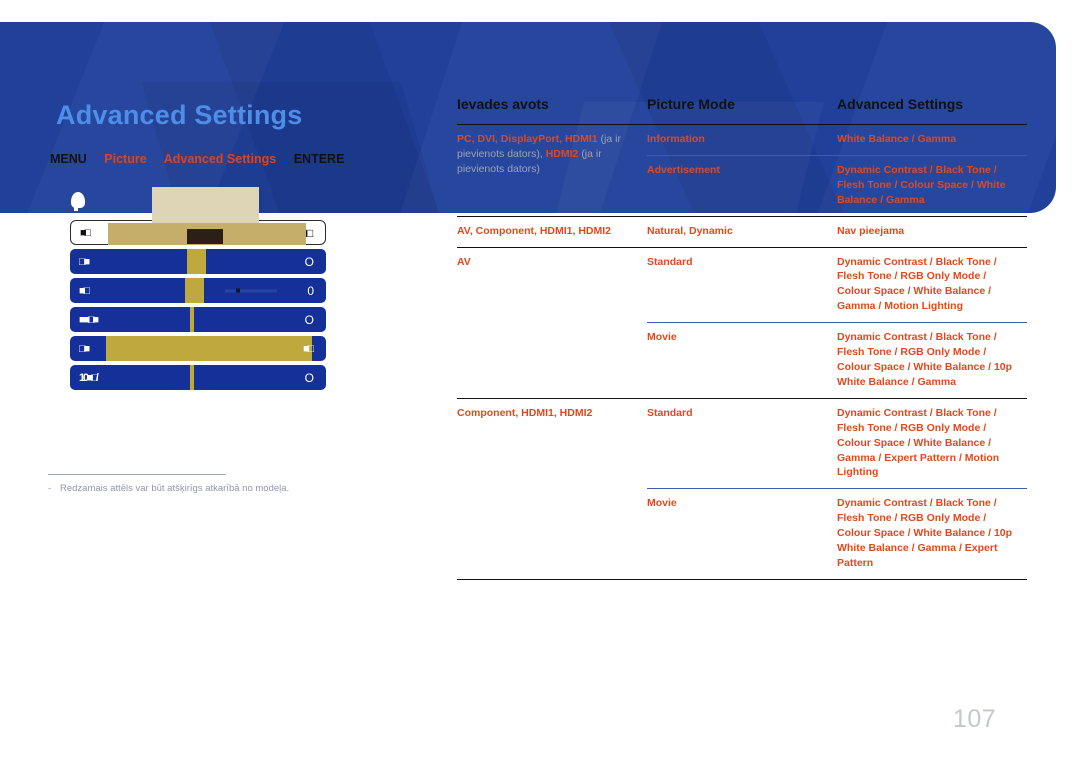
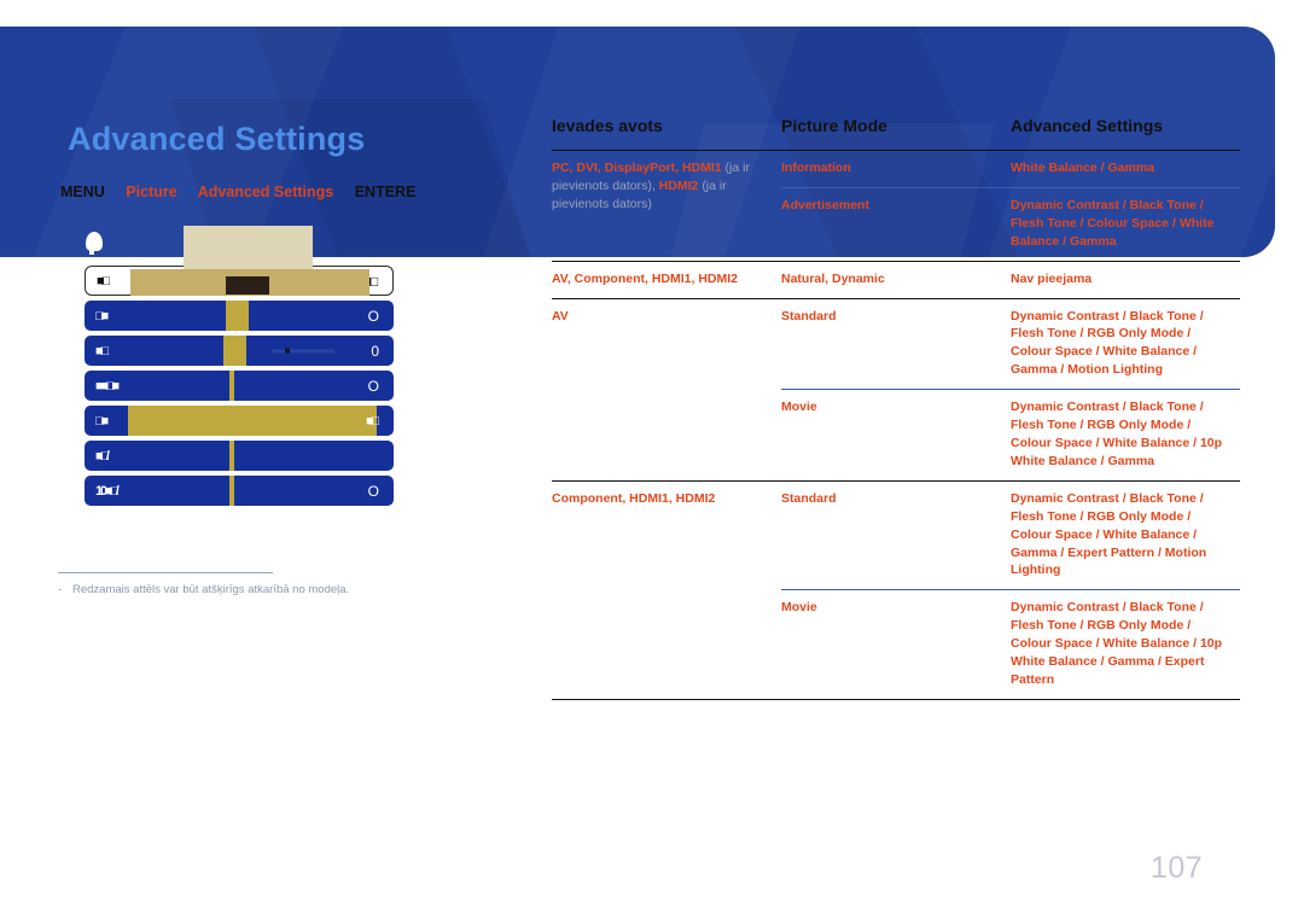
  Advanced Settings
  MENU Picture Advanced Settings ENTERE
  ■□
  □■
  O
  ■□
  0
  ■■□■
  O
  □■
  ■□
+ ■□/
  10■□/
  O
  - Redzamais attēls var būt atšķirīgs atkarībā no modeļa.
  Ievades avots	Picture Mode	Advanced Settings
  PC, DVI, DisplayPort, HDMI1 (ja ir pievienots dators), HDMI2 (ja ir pievienots dators)	Information	White Balance / Gamma
  Advertisement	Dynamic Contrast / Black Tone / Flesh Tone / Colour Space / White Balance / Gamma
  AV, Component, HDMI1, HDMI2	Natural, Dynamic	Nav pieejama
  AV	Standard	Dynamic Contrast / Black Tone / Flesh Tone / RGB Only Mode / Colour Space / White Balance / Gamma / Motion Lighting
  Movie	Dynamic Contrast / Black Tone / Flesh Tone / RGB Only Mode / Colour Space / White Balance / 10p White Balance / Gamma
  Component, HDMI1, HDMI2	Standard	Dynamic Contrast / Black Tone / Flesh Tone / RGB Only Mode / Colour Space / White Balance / Gamma / Expert Pattern / Motion Lighting
  Movie	Dynamic Contrast / Black Tone / Flesh Tone / RGB Only Mode / Colour Space / White Balance / 10p White Balance / Gamma / Expert Pattern
  107
